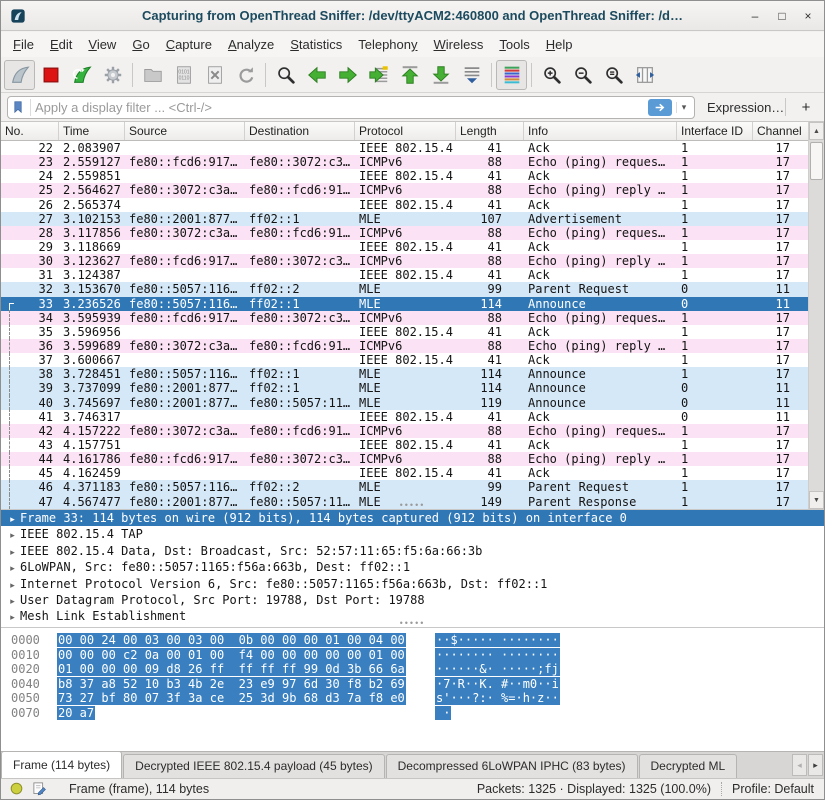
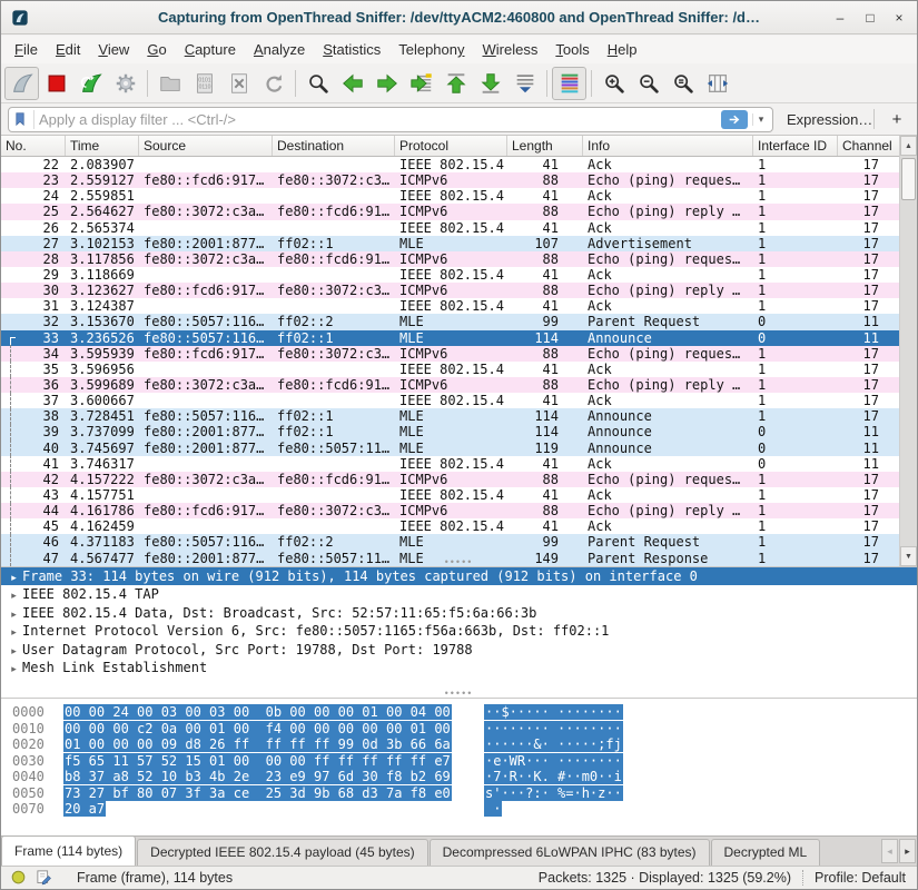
  Capturing from OpenThread Sniffer: /dev/ttyACM2:460800 and OpenThread Sniffer: /d…
  –
  □
  ×
  File
  Edit
  View
  Go
  Capture
  Analyze
  Statistics
  Telephony
  Wireless
  Tools
  Help
  Apply a display filter ... <Ctrl-/>
  ▾
  Expression…
  +
  No.
  Time
  Source
  Destination
  Protocol
  Length
  Info
  Interface ID
  Channel
  22
  2.083907
  IEEE 802.15.4
  41
  Ack
  1
  17
  23
  2.559127
  fe80::fcd6:917…
  fe80::3072:c3…
  ICMPv6
  88
  Echo (ping) reques…
  1
  17
  24
  2.559851
  IEEE 802.15.4
  41
  Ack
  1
  17
  25
  2.564627
  fe80::3072:c3a…
  fe80::fcd6:91…
  ICMPv6
  88
  Echo (ping) reply …
  1
  17
  26
  2.565374
  IEEE 802.15.4
  41
  Ack
  1
  17
  27
  3.102153
  fe80::2001:877…
  ff02::1
  MLE
  107
  Advertisement
  1
  17
  28
  3.117856
  fe80::3072:c3a…
  fe80::fcd6:91…
  ICMPv6
  88
  Echo (ping) reques…
  1
  17
  29
  3.118669
  IEEE 802.15.4
  41
  Ack
  1
  17
  30
  3.123627
  fe80::fcd6:917…
  fe80::3072:c3…
  ICMPv6
  88
  Echo (ping) reply …
  1
  17
  31
  3.124387
  IEEE 802.15.4
  41
  Ack
  1
  17
  32
  3.153670
  fe80::5057:116…
  ff02::2
  MLE
  99
  Parent Request
  0
  11
  33
  3.236526
  fe80::5057:116…
  ff02::1
  MLE
  114
  Announce
  0
  11
  34
  3.595939
  fe80::fcd6:917…
  fe80::3072:c3…
  ICMPv6
  88
  Echo (ping) reques…
  1
  17
  35
  3.596956
  IEEE 802.15.4
  41
  Ack
  1
  17
  36
  3.599689
  fe80::3072:c3a…
  fe80::fcd6:91…
  ICMPv6
  88
  Echo (ping) reply …
  1
  17
  37
  3.600667
  IEEE 802.15.4
  41
  Ack
  1
  17
  38
  3.728451
  fe80::5057:116…
  ff02::1
  MLE
  114
  Announce
  1
  17
  39
  3.737099
  fe80::2001:877…
  ff02::1
  MLE
  114
  Announce
  0
  11
  40
  3.745697
  fe80::2001:877…
  fe80::5057:11…
  MLE
  119
  Announce
  0
  11
  41
  3.746317
  IEEE 802.15.4
  41
  Ack
  0
  11
  42
  4.157222
  fe80::3072:c3a…
  fe80::fcd6:91…
  ICMPv6
  88
  Echo (ping) reques…
  1
  17
  43
  4.157751
  IEEE 802.15.4
  41
  Ack
  1
  17
  44
  4.161786
  fe80::fcd6:917…
  fe80::3072:c3…
  ICMPv6
  88
  Echo (ping) reply …
  1
  17
  45
  4.162459
  IEEE 802.15.4
  41
  Ack
  1
  17
  46
  4.371183
  fe80::5057:116…
  ff02::2
  MLE
  99
  Parent Request
  1
  17
  47
  4.567477
  fe80::2001:877…
  fe80::5057:11…
  MLE
  149
  Parent Response
  1
  17
  ▸ Frame 33: 114 bytes on wire (912 bits), 114 bytes captured (912 bits) on interface 0
  ▸ IEEE 802.15.4 TAP
  ▸ IEEE 802.15.4 Data, Dst: Broadcast, Src: 52:57:11:65:f5:6a:66:3b
- ▸ 6LoWPAN, Src: fe80::5057:1165:f56a:663b, Dest: ff02::1
  ▸ Internet Protocol Version 6, Src: fe80::5057:1165:f56a:663b, Dst: ff02::1
  ▸ User Datagram Protocol, Src Port: 19788, Dst Port: 19788
  ▸ Mesh Link Establishment
  0000 00 00 24 00 03 00 03 00 0b 00 00 00 01 00 04 00 ··$····· ········
  0010 00 00 00 c2 0a 00 01 00 f4 00 00 00 00 00 01 00 ········ ········
  0020 01 00 00 00 09 d8 26 ff ff ff ff 99 0d 3b 66 6a ······&· ·····;fj
+ 0030 f5 65 11 57 52 15 01 00 00 00 ff ff ff ff ff e7 ·e·WR··· ········
  0040 b8 37 a8 52 10 b3 4b 2e 23 e9 97 6d 30 f8 b2 69 ·7·R··K. #··m0··i
  0050 73 27 bf 80 07 3f 3a ce 25 3d 9b 68 d3 7a f8 e0 s'···?:· %=·h·z··
  0070 20 a7 ·
  Frame (114 bytes)
  Decrypted IEEE 802.15.4 payload (45 bytes)
  Decompressed 6LoWPAN IPHC (83 bytes)
  Decrypted ML
  ◂
  ▸
  Frame (frame), 114 bytes
- Packets: 1325 · Displayed: 1325 (100.0%)
+ Packets: 1325 · Displayed: 1325 (59.2%)
  Profile: Default
